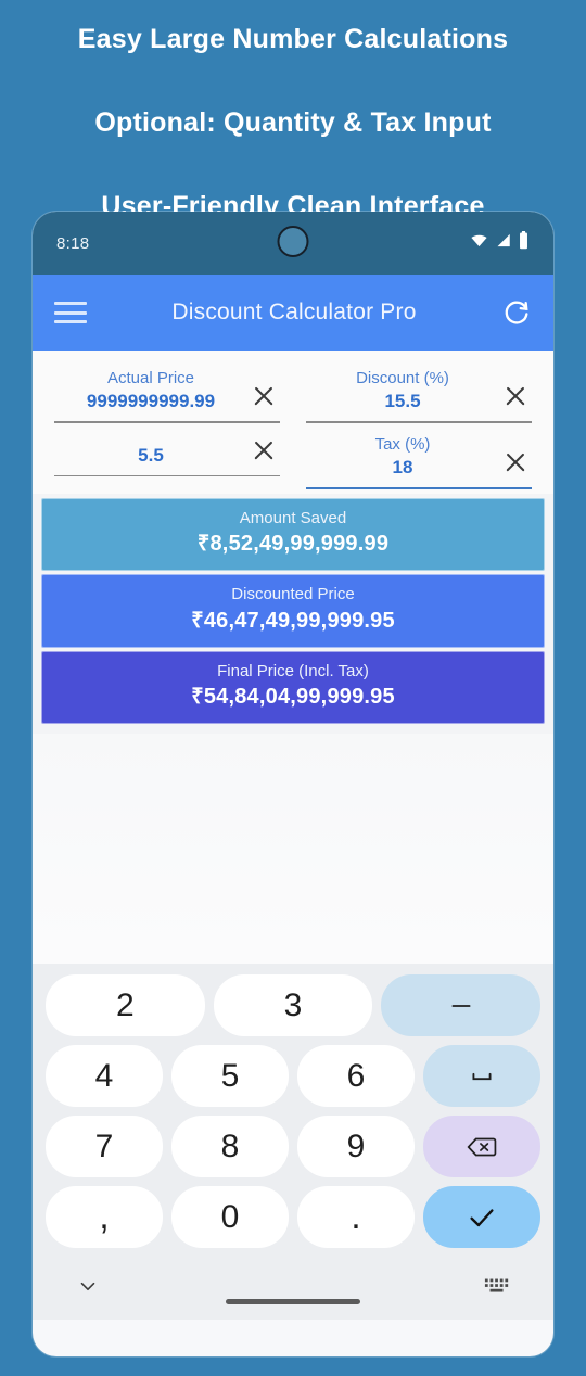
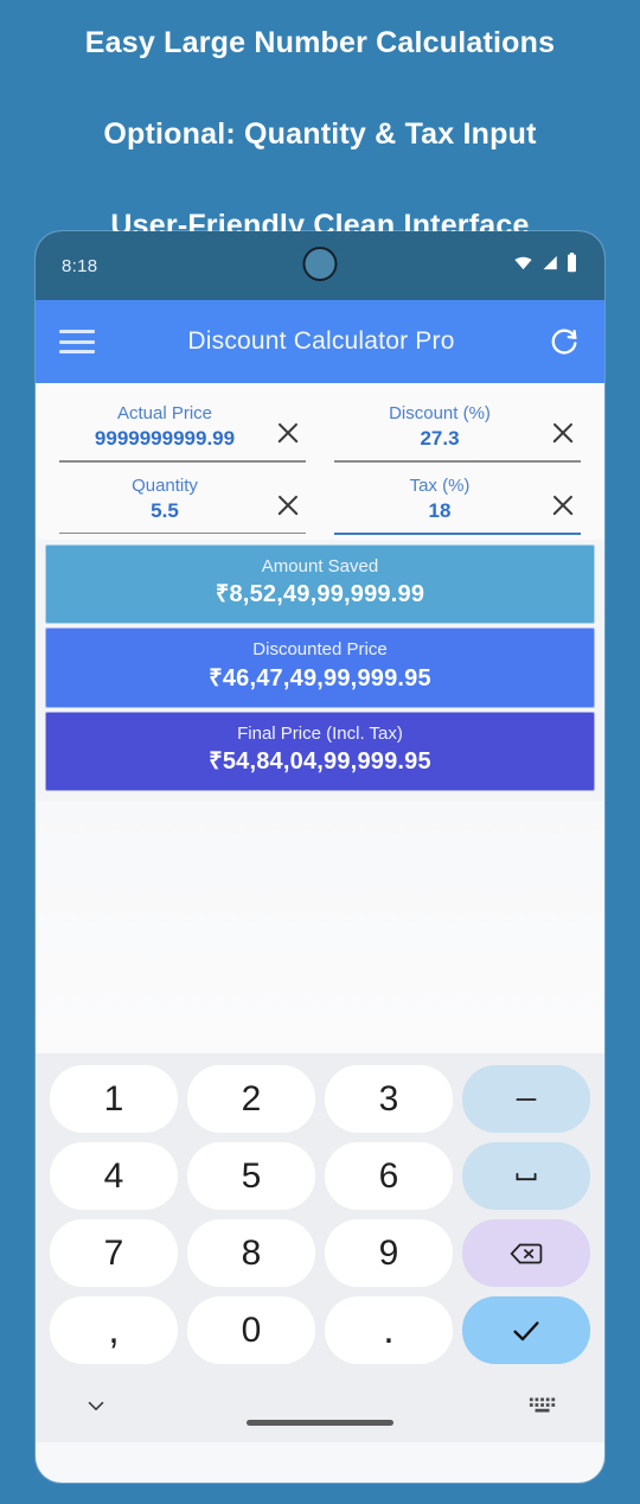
  Easy Large Number Calculations
  Optional: Quantity & Tax Input
  User-Friendly Clean Interface
  8:18
  Discount Calculator Pro
  Actual Price
  9999999999.99
  Discount (%)
- 15.5
+ 27.3
+ Quantity
  5.5
  Tax (%)
  18
  Amount Saved
  ₹8,52,49,99,999.99
  Discounted Price
  ₹46,47,49,99,999.95
  Final Price (Incl. Tax)
  ₹54,84,04,99,999.95
+ 1
  2
  3
  4
  5
  6
  7
  8
  9
  ,
  0
  .
